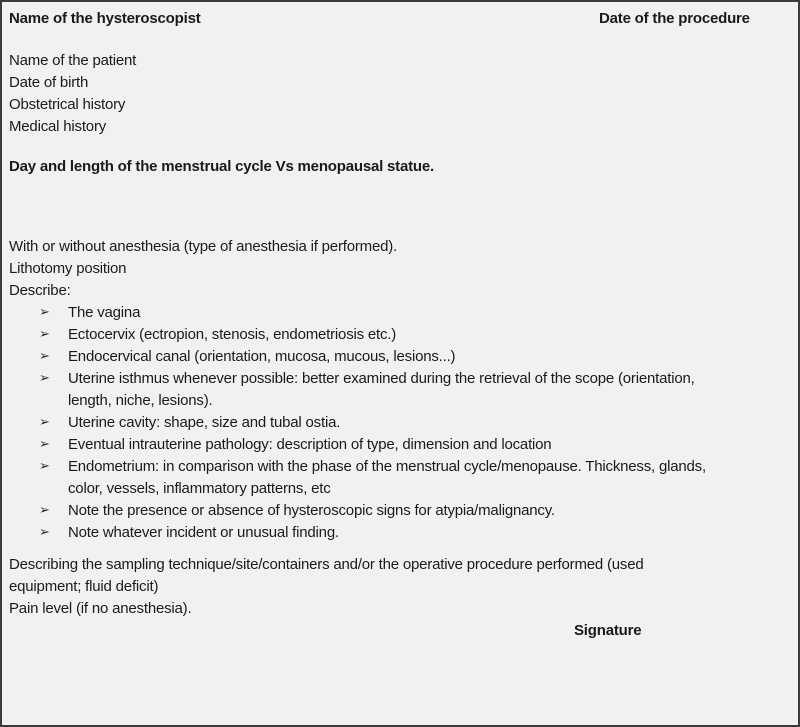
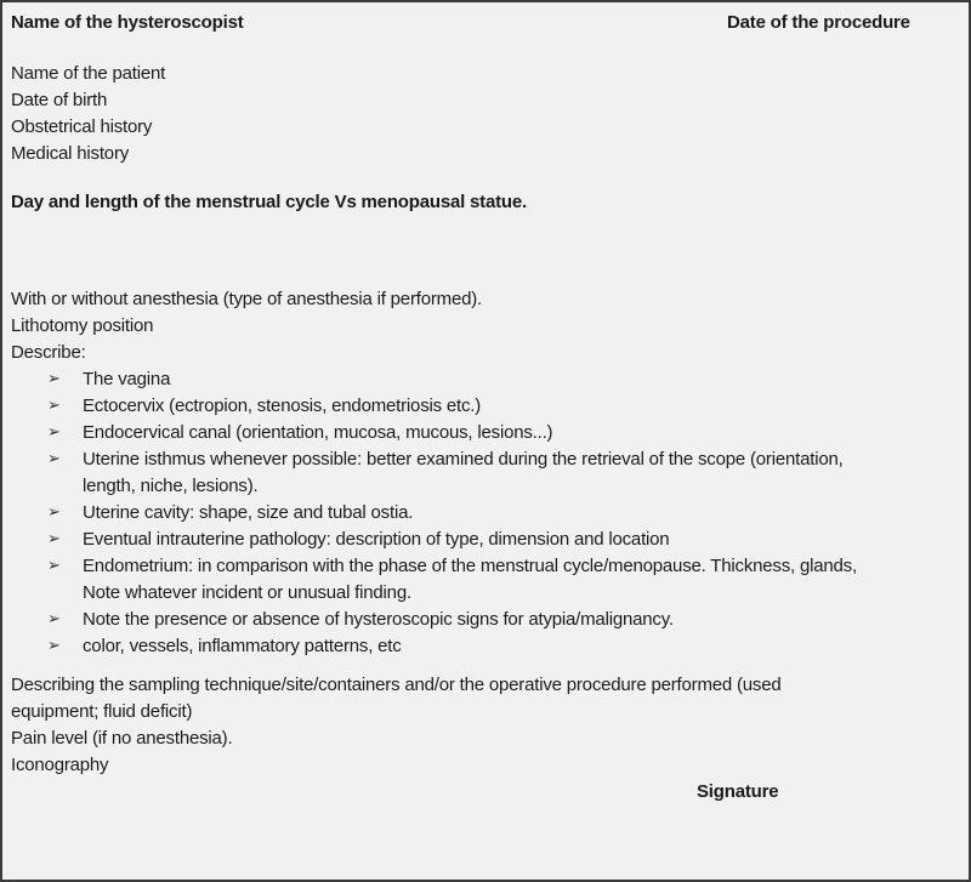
  Name of the hysteroscopist
  Date of the procedure
  Name of the patient
  Date of birth
  Obstetrical history
  Medical history
  Day and length of the menstrual cycle Vs menopausal statue.
  With or without anesthesia (type of anesthesia if performed).
  Lithotomy position
  Describe:
  ➢
  The vagina
  ➢
  Ectocervix (ectropion, stenosis, endometriosis etc.)
  ➢
  Endocervical canal (orientation, mucosa, mucous, lesions...)
  ➢
  Uterine isthmus whenever possible: better examined during the retrieval of the scope (orientation,
  length, niche, lesions).
  ➢
  Uterine cavity: shape, size and tubal ostia.
  ➢
  Eventual intrauterine pathology: description of type, dimension and location
  ➢
  Endometrium: in comparison with the phase of the menstrual cycle/menopause. Thickness, glands,
- color, vessels, inflammatory patterns, etc
+ Note whatever incident or unusual finding.
  ➢
  Note the presence or absence of hysteroscopic signs for atypia/malignancy.
  ➢
- Note whatever incident or unusual finding.
+ color, vessels, inflammatory patterns, etc
  Describing the sampling technique/site/containers and/or the operative procedure performed (used
  equipment; fluid deficit)
  Pain level (if no anesthesia).
+ Iconography
  Signature
